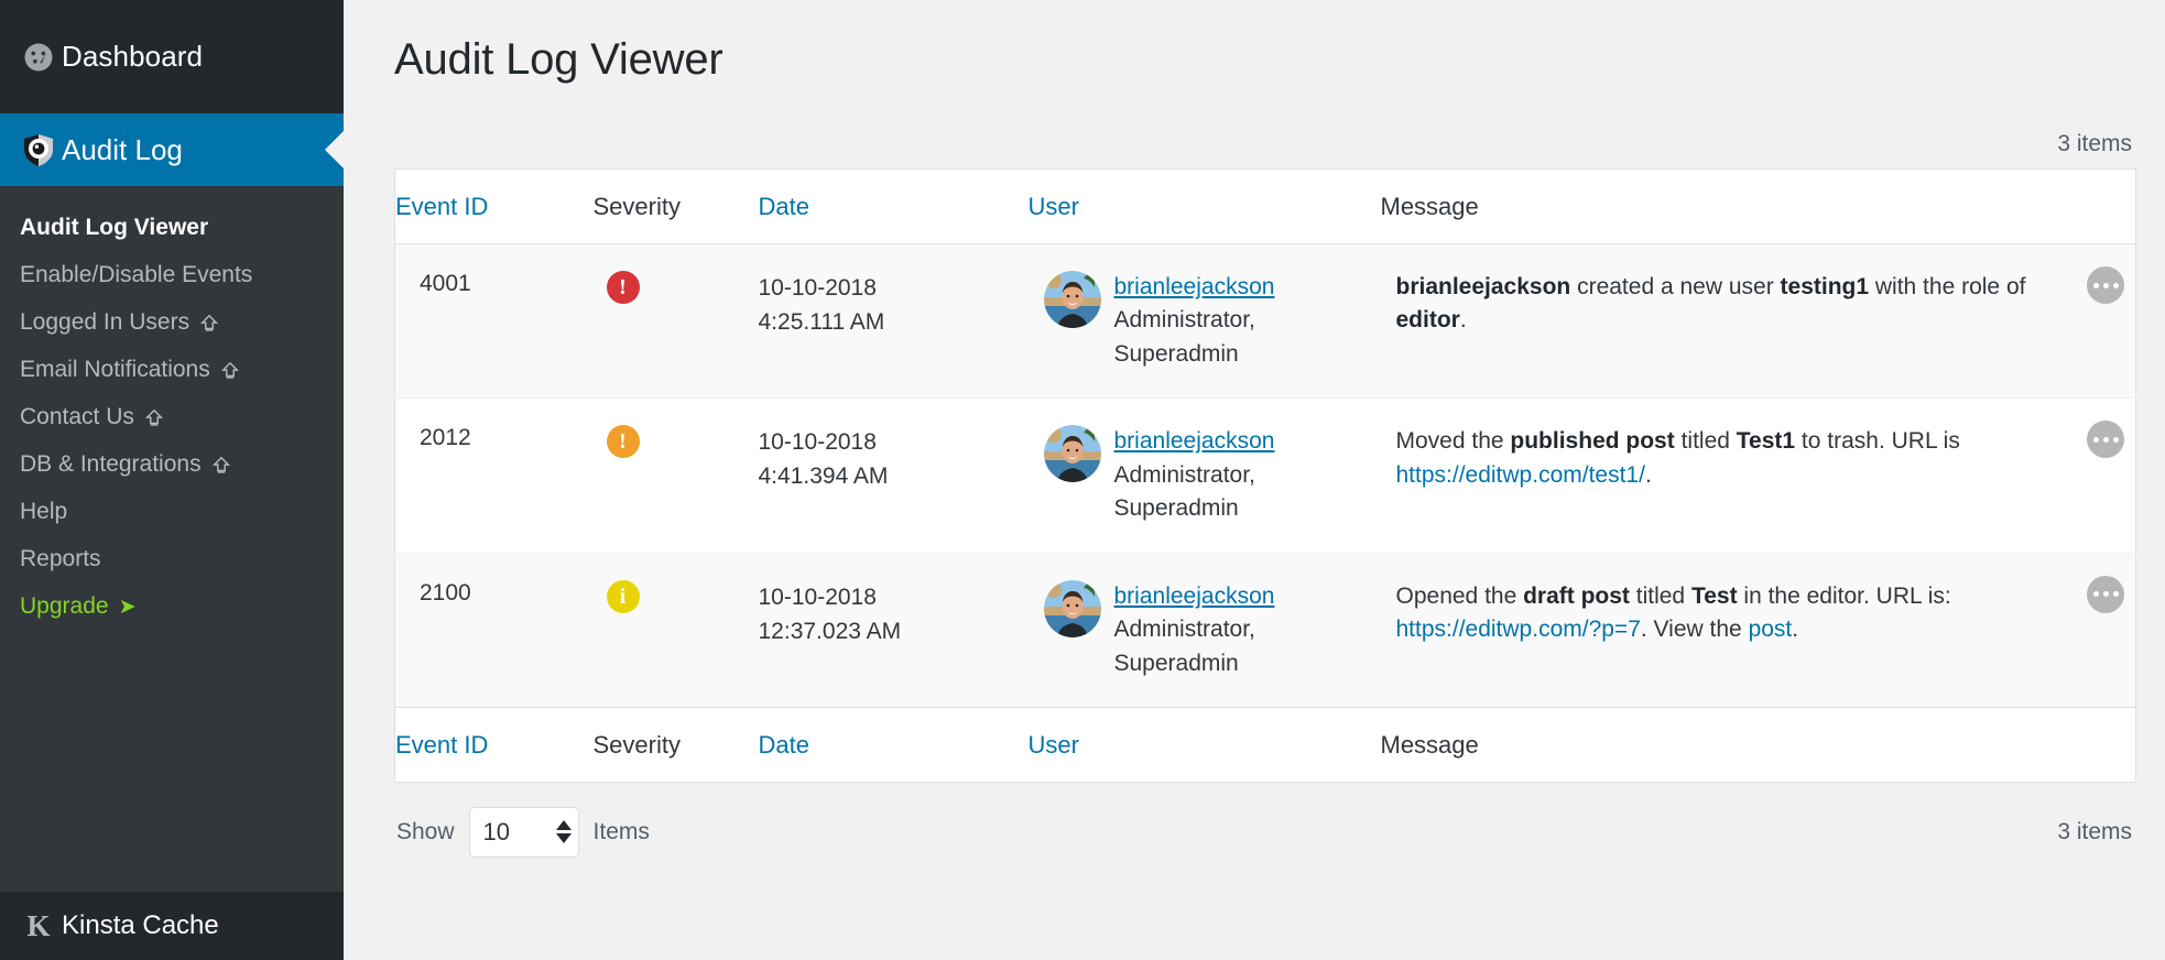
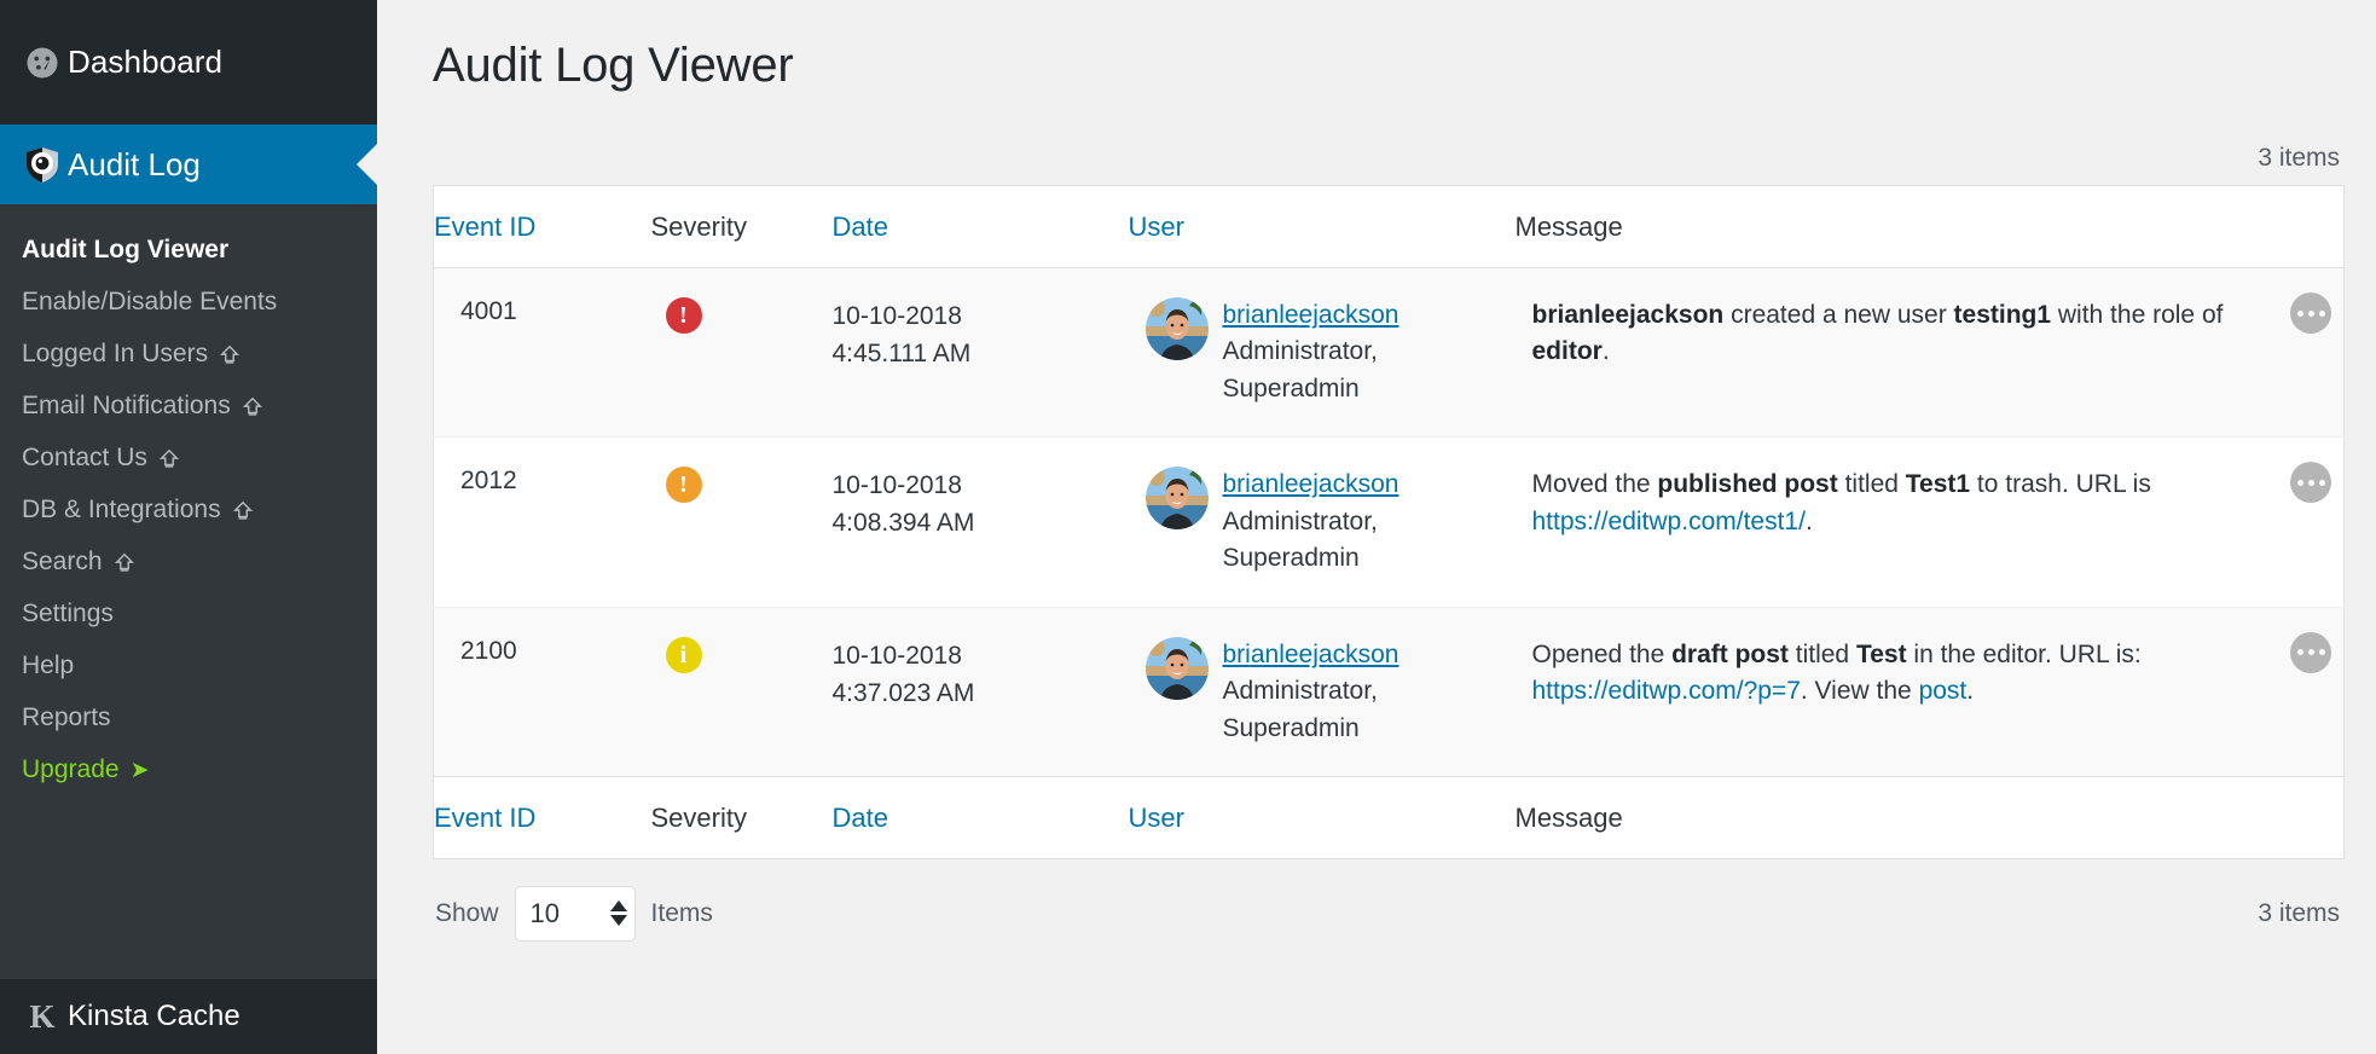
  Dashboard
  Audit Log
  Audit Log Viewer
  Enable/Disable Events
  Logged In Users
  Email Notifications
  Contact Us
  DB & Integrations
+ Search
+ Settings
  Help
  Reports
  Upgrade
  ➤
  K
  Kinsta Cache
  Audit Log Viewer
  3 items
  Event ID	Severity	Date	User	Message
- 4001	!	10-10-2018 4:25.111 AM	brianleejackson Administrator, Superadmin	brianleejackson created a new user testing1 with the role of editor.
+ 4001	!	10-10-2018 4:45.111 AM	brianleejackson Administrator, Superadmin	brianleejackson created a new user testing1 with the role of editor.
- 2012	!	10-10-2018 4:41.394 AM	brianleejackson Administrator, Superadmin	Moved the published post titled Test1 to trash. URL is https://editwp.com/test1/.
+ 2012	!	10-10-2018 4:08.394 AM	brianleejackson Administrator, Superadmin	Moved the published post titled Test1 to trash. URL is https://editwp.com/test1/.
- 2100	i	10-10-2018 12:37.023 AM	brianleejackson Administrator, Superadmin	Opened the draft post titled Test in the editor. URL is: https://editwp.com/?p=7. View the post.
+ 2100	i	10-10-2018 4:37.023 AM	brianleejackson Administrator, Superadmin	Opened the draft post titled Test in the editor. URL is: https://editwp.com/?p=7. View the post.
  Event ID	Severity	Date	User	Message
  Show
  10
  Items
  3 items
